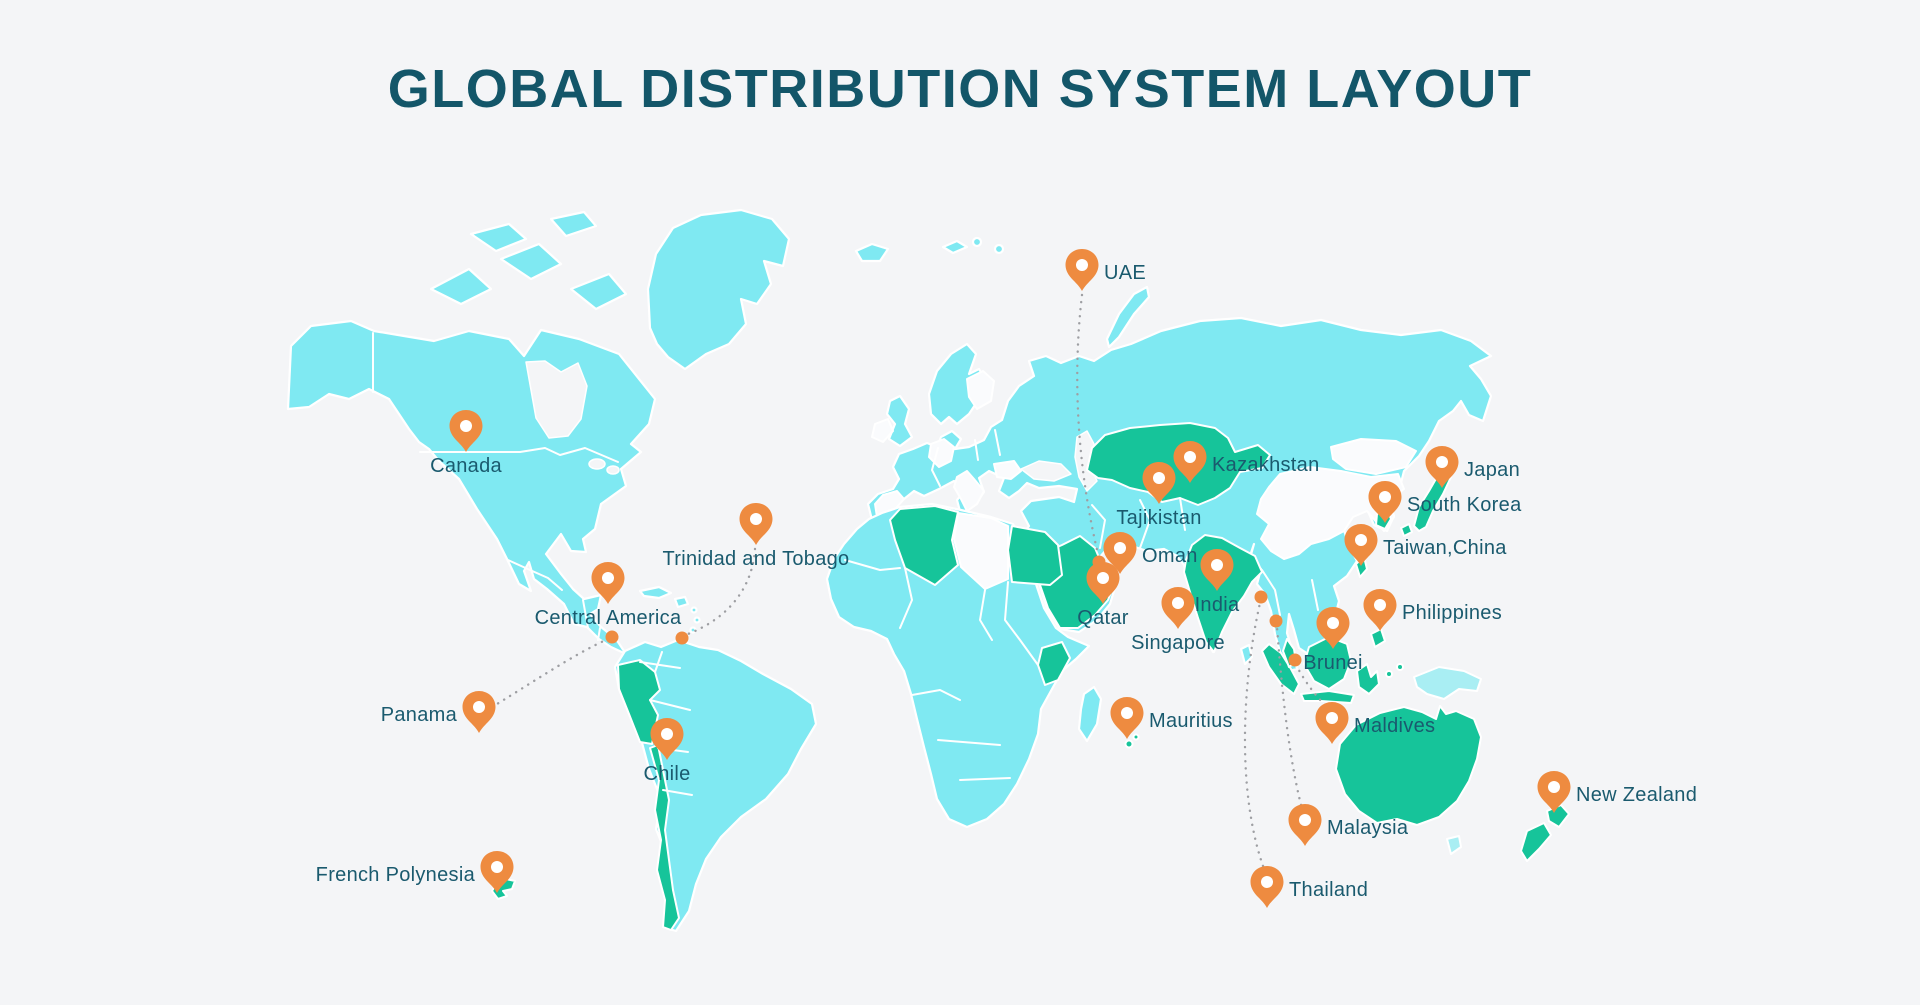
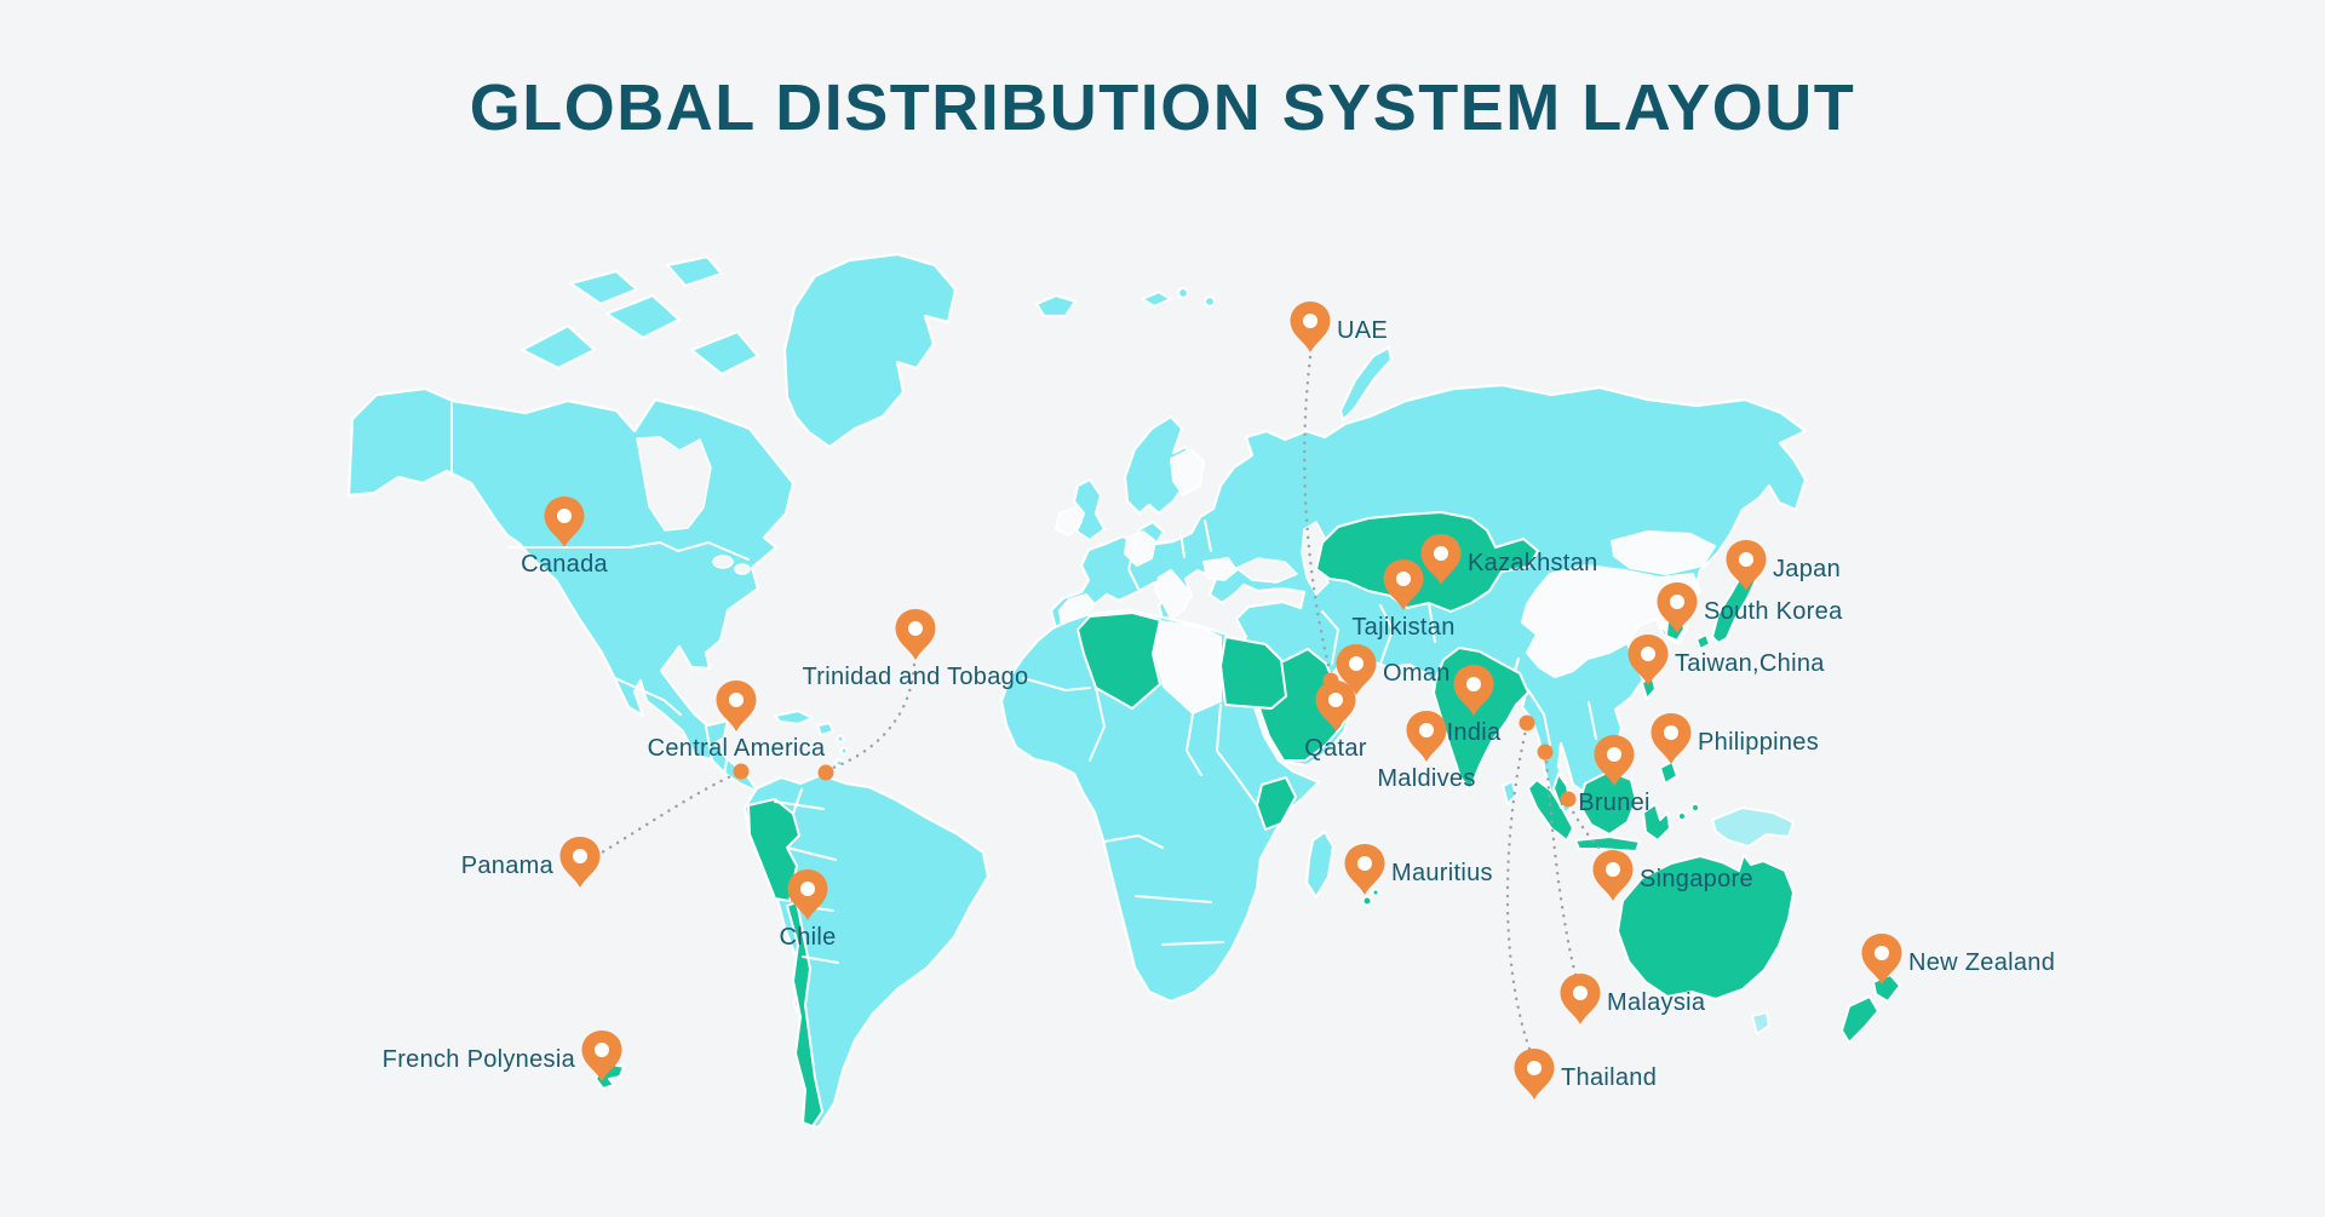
  GLOBAL DISTRIBUTION SYSTEM LAYOUT
  Canada
  Trinidad and Tobago
  Central America
  Panama
  Chile
  French Polynesia
  UAE
  Kazakhstan
  Tajikistan
  Oman
  Qatar
  India
- Singapore
+ Maldives
  Mauritius
  Japan
  South Korea
  Taiwan,China
  Philippines
  Brunei
- Maldives
+ Singapore
  Malaysia
  Thailand
  New Zealand
